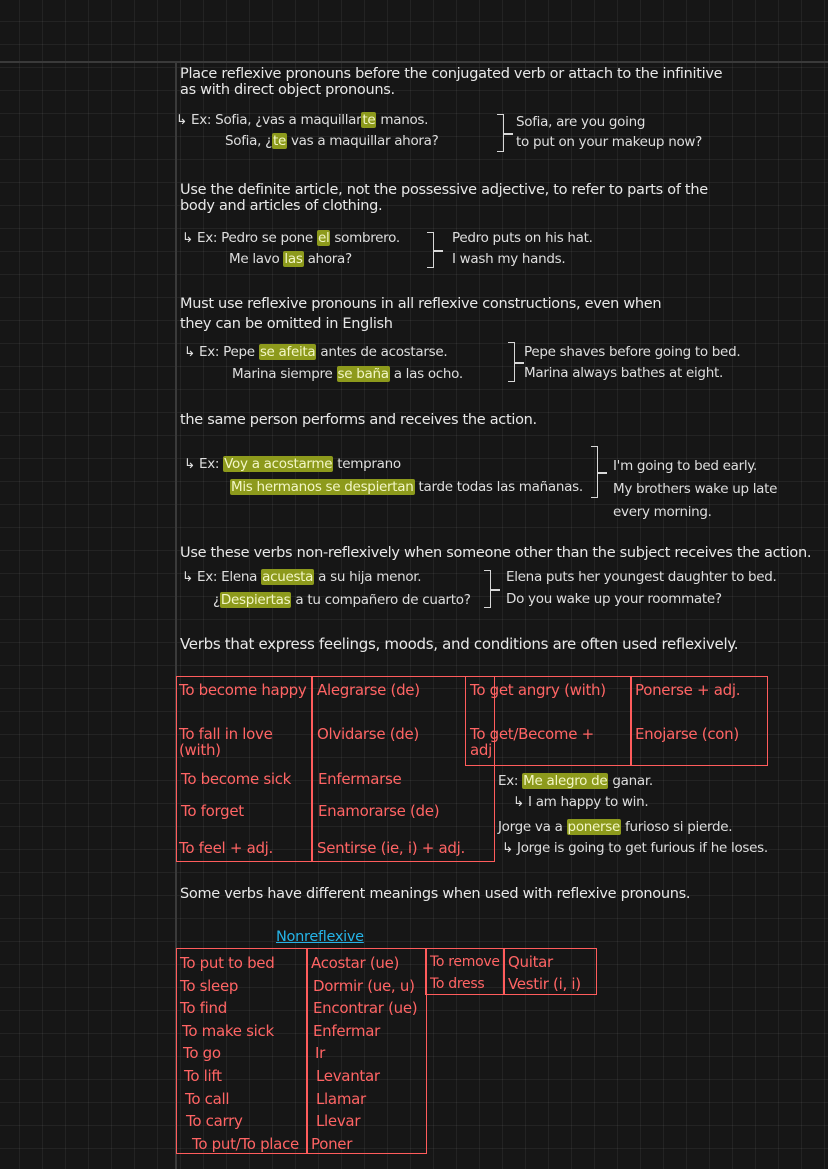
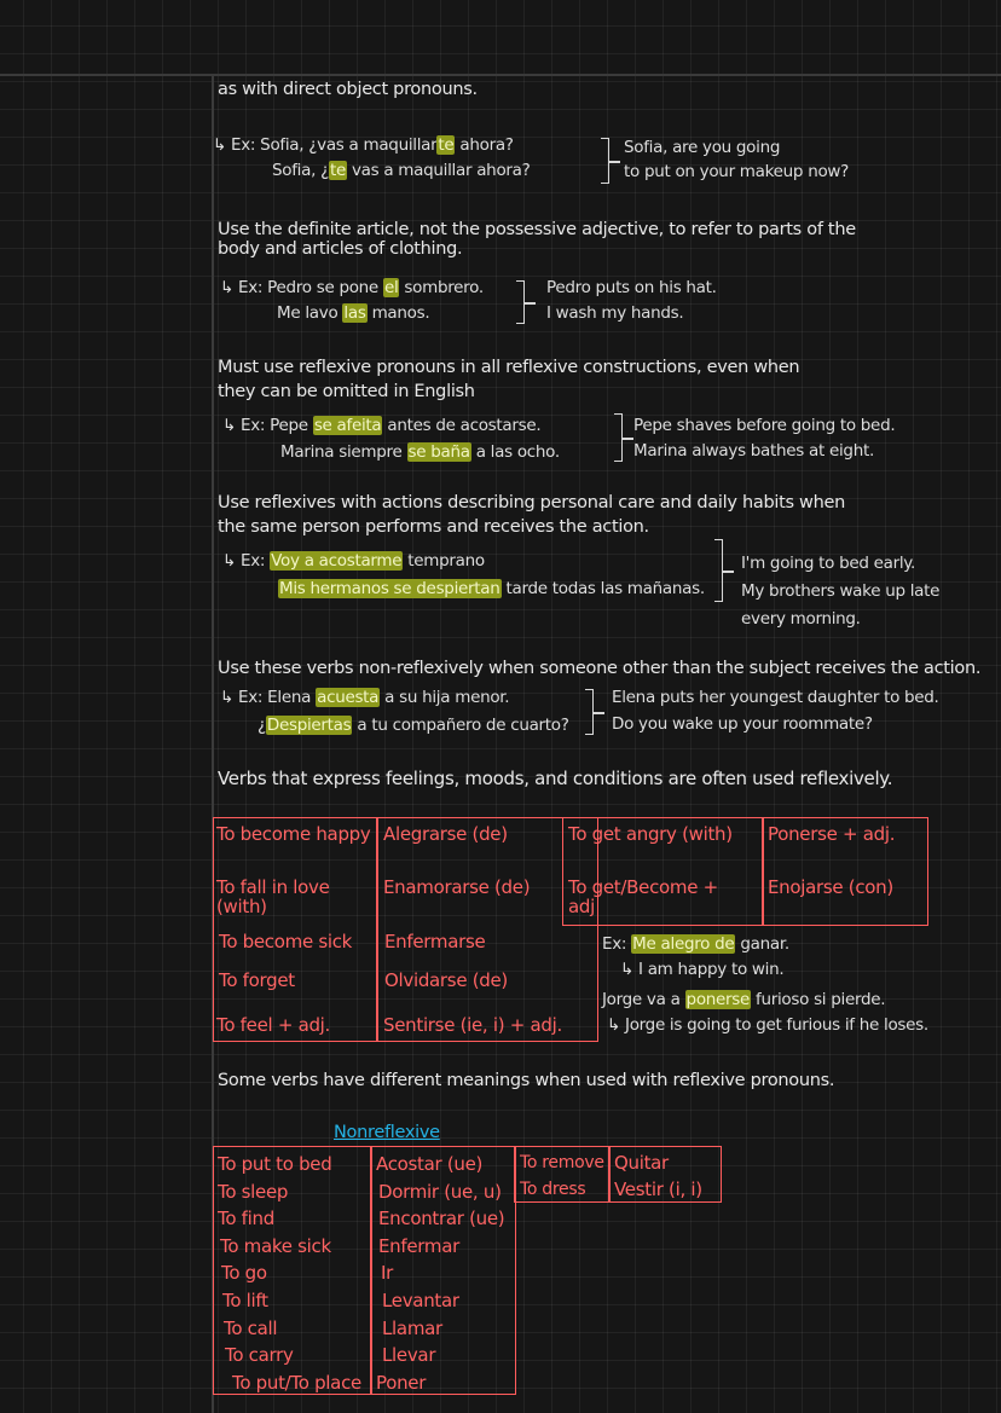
- Place reflexive pronouns before the conjugated verb or attach to the infinitive
  as with direct object pronouns.
- ↳ Ex: Sofia, ¿vas a maquillarte manos.
+ ↳ Ex: Sofia, ¿vas a maquillarte ahora?
  Sofia, ¿te vas a maquillar ahora?
  Sofia, are you going
  to put on your makeup now?
  Use the definite article, not the possessive adjective, to refer to parts of the
  body and articles of clothing.
  ↳ Ex: Pedro se pone el sombrero.
- Me lavo las ahora?
+ Me lavo las manos.
  Pedro puts on his hat.
  I wash my hands.
  Must use reflexive pronouns in all reflexive constructions, even when
  they can be omitted in English
  ↳ Ex: Pepe se afeita antes de acostarse.
  Marina siempre se baña a las ocho.
  Pepe shaves before going to bed.
  Marina always bathes at eight.
+ Use reflexives with actions describing personal care and daily habits when
  the same person performs and receives the action.
  ↳ Ex: Voy a acostarme temprano
  Mis hermanos se despiertan tarde todas las mañanas.
  I'm going to bed early.
  My brothers wake up late
  every morning.
  Use these verbs non-reflexively when someone other than the subject receives the action.
  ↳ Ex: Elena acuesta a su hija menor.
  ¿Despiertas a tu compañero de cuarto?
  Elena puts her youngest daughter to bed.
  Do you wake up your roommate?
  Verbs that express feelings, moods, and conditions are often used reflexively.
  To become happy
  Alegrarse (de)
  To fall in love (with)
- Olvidarse (de)
+ Enamorarse (de)
  To become sick
  Enfermarse
  To forget
- Enamorarse (de)
+ Olvidarse (de)
  To feel + adj.
  Sentirse (ie, i) + adj.
  To get angry (with)
  Ponerse + adj.
  To get/Become + adj
  Enojarse (con)
  Ex: Me alegro de ganar.
  ↳ I am happy to win.
  Jorge va a ponerse furioso si pierde.
  ↳ Jorge is going to get furious if he loses.
  Some verbs have different meanings when used with reflexive pronouns.
  Nonreflexive
  To put to bed
  To sleep
  To find
  To make sick
  To go
  To lift
  To call
  To carry
  To put/To place
  Acostar (ue)
  Dormir (ue, u)
  Encontrar (ue)
  Enfermar
  Ir
  Levantar
  Llamar
  Llevar
  Poner
  To remove
  Quitar
  To dress
  Vestir (i, i)
